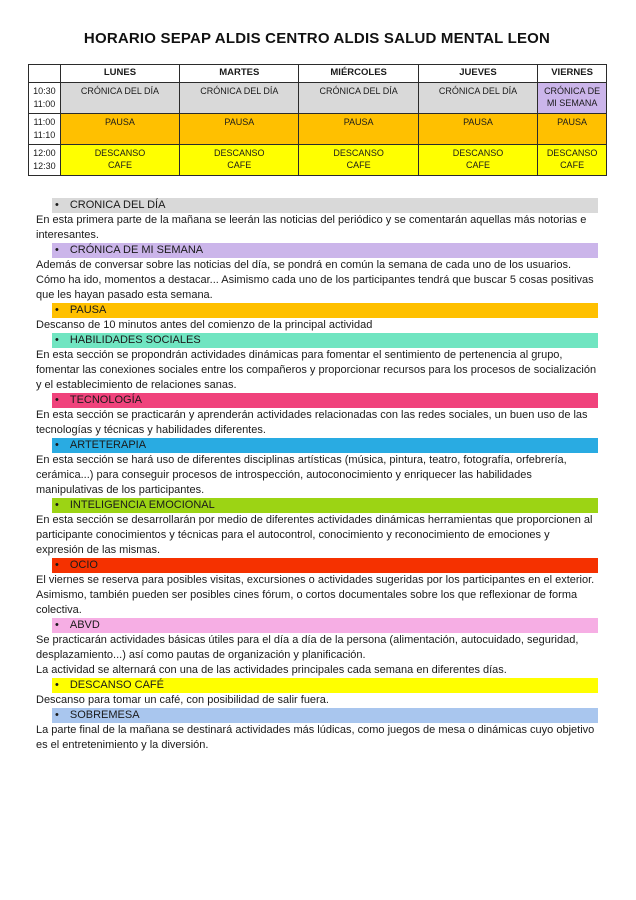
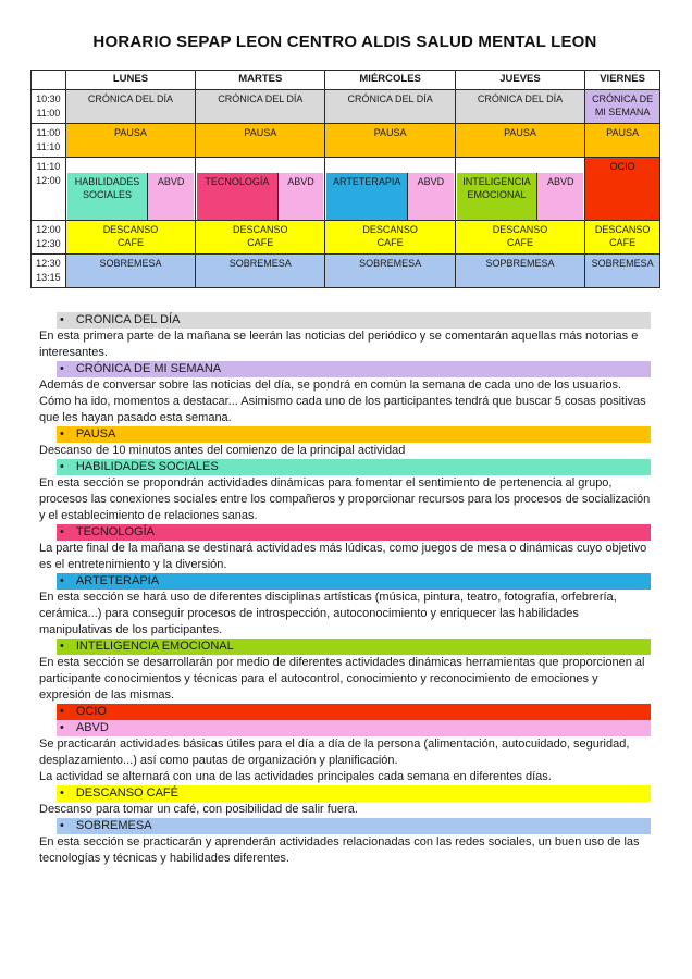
- HORARIO SEPAP ALDIS CENTRO ALDIS SALUD MENTAL LEON
+ HORARIO SEPAP LEON CENTRO ALDIS SALUD MENTAL LEON
  	LUNES	MARTES	MIÉRCOLES	JUEVES	VIERNES
  10:3011:00	CRÓNICA DEL DÍA	CRÓNICA DEL DÍA	CRÓNICA DEL DÍA	CRÓNICA DEL DÍA	CRÓNICA DE MI SEMANA
  11:0011:10	PAUSA	PAUSA	PAUSA	PAUSA	PAUSA
+ 11:1012:00	HABILIDADES SOCIALES ABVD	TECNOLOGÍA ABVD	ARTETERAPIA ABVD	INTELIGENCIA EMOCIONAL ABVD	OCIO
  12:0012:30	DESCANSO CAFE	DESCANSO CAFE	DESCANSO CAFE	DESCANSO CAFE	DESCANSO CAFE
+ 12:3013:15	SOBREMESA	SOBREMESA	SOBREMESA	SOPBREMESA	SOBREMESA
  •
  CRONICA DEL DÍA
  En esta primera parte de la mañana se leerán las noticias del periódico y se comentarán aquellas más notorias e interesantes.
  •
  CRÓNICA DE MI SEMANA
  Además de conversar sobre las noticias del día, se pondrá en común la semana de cada uno de los usuarios. Cómo ha ido, momentos a destacar... Asimismo cada uno de los participantes tendrá que buscar 5 cosas positivas que les hayan pasado esta semana.
  •
  PAUSA
  Descanso de 10 minutos antes del comienzo de la principal actividad
  •
  HABILIDADES SOCIALES
- En esta sección se propondrán actividades dinámicas para fomentar el sentimiento de pertenencia al grupo, fomentar las conexiones sociales entre los compañeros y proporcionar recursos para los procesos de socialización y el establecimiento de relaciones sanas.
+ En esta sección se propondrán actividades dinámicas para fomentar el sentimiento de pertenencia al grupo, procesos las conexiones sociales entre los compañeros y proporcionar recursos para los procesos de socialización y el establecimiento de relaciones sanas.
  •
  TECNOLOGÍA
- En esta sección se practicarán y aprenderán actividades relacionadas con las redes sociales, un buen uso de las tecnologías y técnicas y habilidades diferentes.
+ La parte final de la mañana se destinará actividades más lúdicas, como juegos de mesa o dinámicas cuyo objetivo es el entretenimiento y la diversión.
  •
  ARTETERAPIA
  En esta sección se hará uso de diferentes disciplinas artísticas (música, pintura, teatro, fotografía, orfebrería, cerámica...) para conseguir procesos de introspección, autoconocimiento y enriquecer las habilidades manipulativas de los participantes.
  •
  INTELIGENCIA EMOCIONAL
  En esta sección se desarrollarán por medio de diferentes actividades dinámicas herramientas que proporcionen al participante conocimientos y técnicas para el autocontrol, conocimiento y reconocimiento de emociones y expresión de las mismas.
  •
  OCIO
- El viernes se reserva para posibles visitas, excursiones o actividades sugeridas por los participantes en el exterior. Asimismo, también pueden ser posibles cines fórum, o cortos documentales sobre los que reflexionar de forma colectiva.
  •
  ABVD
  Se practicarán actividades básicas útiles para el día a día de la persona (alimentación, autocuidado, seguridad, desplazamiento...) así como pautas de organización y planificación.
  La actividad se alternará con una de las actividades principales cada semana en diferentes días.
  •
  DESCANSO CAFÉ
  Descanso para tomar un café, con posibilidad de salir fuera.
  •
  SOBREMESA
- La parte final de la mañana se destinará actividades más lúdicas, como juegos de mesa o dinámicas cuyo objetivo es el entretenimiento y la diversión.
+ En esta sección se practicarán y aprenderán actividades relacionadas con las redes sociales, un buen uso de las tecnologías y técnicas y habilidades diferentes.
